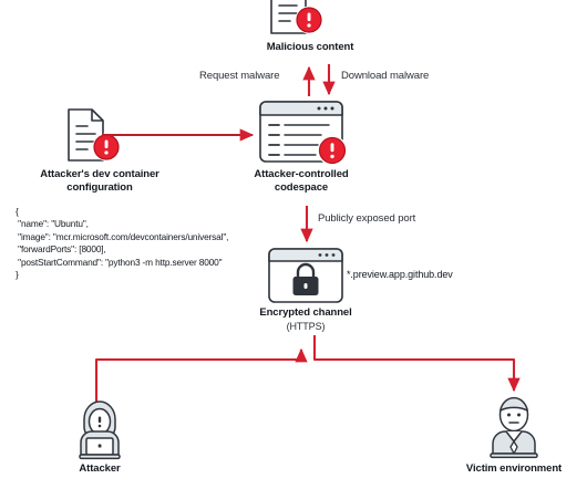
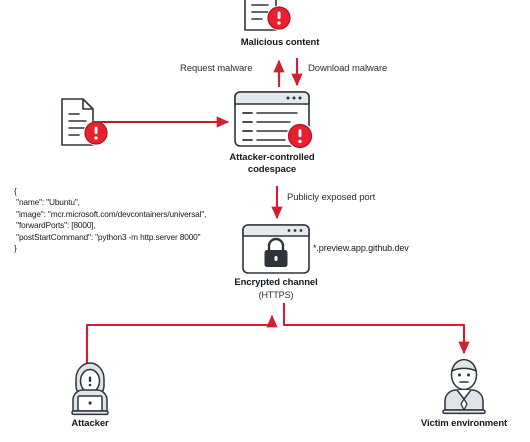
  Malicious content
  Request malware
  Download malware
- Attacker's dev container
- configuration
  Attacker-controlled
  codespace
  Publicly exposed port
  {
  "name": "Ubuntu",
  "image": "mcr.microsoft.com/devcontainers/universal",
  "forwardPorts": [8000],
  "postStartCommand": "python3 -m http.server 8000"
  }
  *.preview.app.github.dev
  Encrypted channel
  (HTTPS)
  Attacker
  Victim environment
